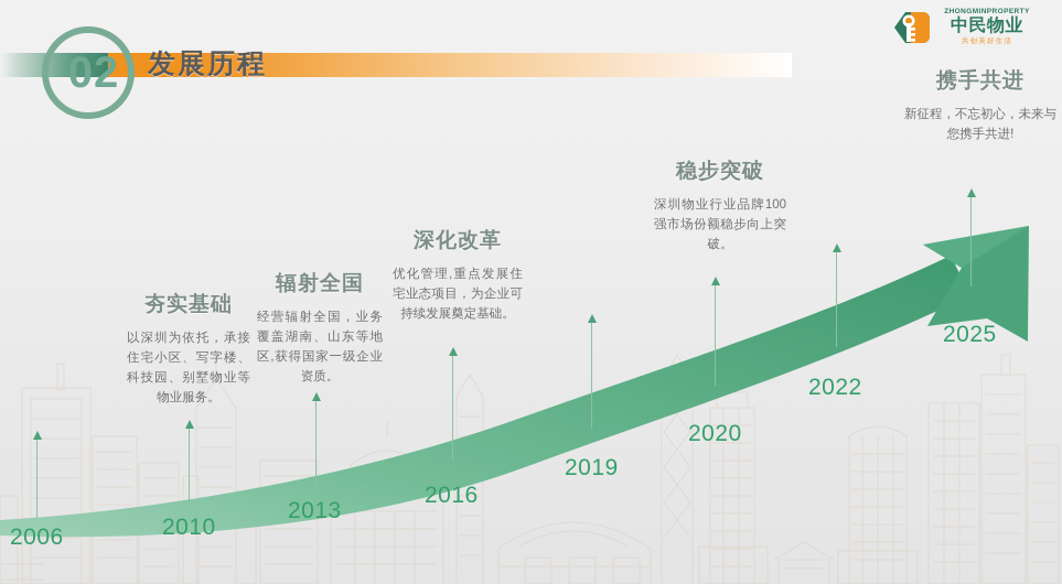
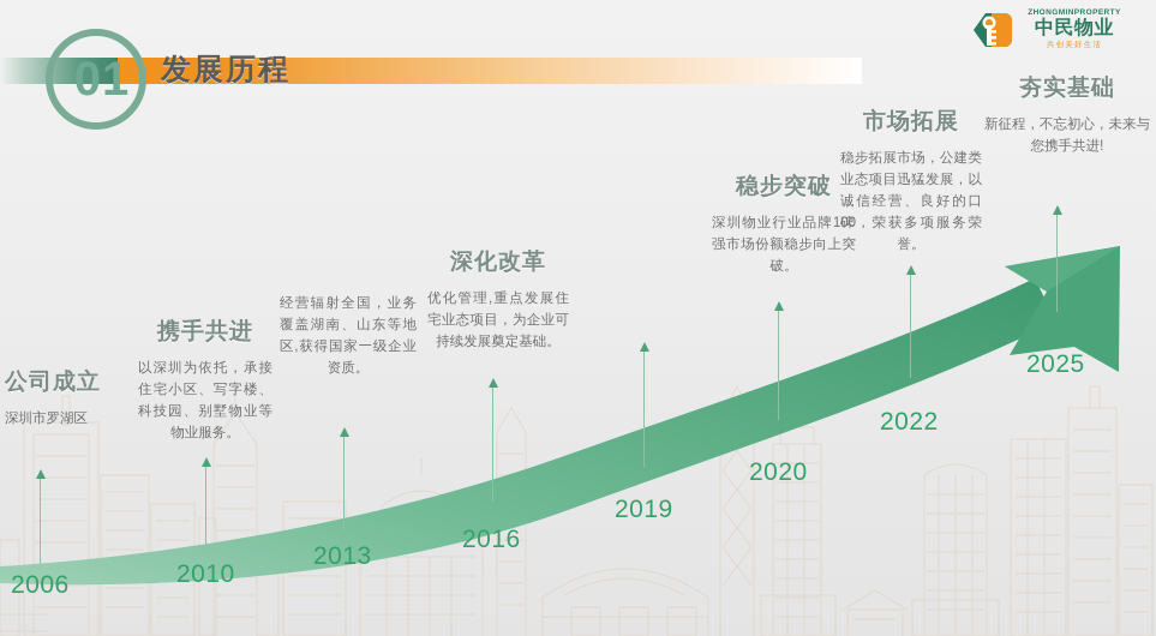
- 02
+ 01
  发展历程
  中民物业
+ 公司成立
+ 深圳市罗湖区
  2006
- 夯实基础
+ 携手共进
  以深圳为依托，承接住宅小区、写字楼、科技园、别墅物业等物业服务。
  2010
- 辐射全国
  经营辐射全国，业务覆盖湖南、山东等地区,获得国家一级企业资质。
  2013
  深化改革
  优化管理,重点发展住宅业态项目，为企业可持续发展奠定基础。
  2016
  2019
  稳步突破
  深圳物业行业品牌100 强市场份额稳步向上突破。
  2020
+ 市场拓展
+ 稳步拓展市场，公建类业态项目迅猛发展，以诚信经营、良好的口碑，荣获多项服务荣誉。
  2022
- 携手共进
+ 夯实基础
  新征程，不忘初心，未来与您携手共进!
  2025
